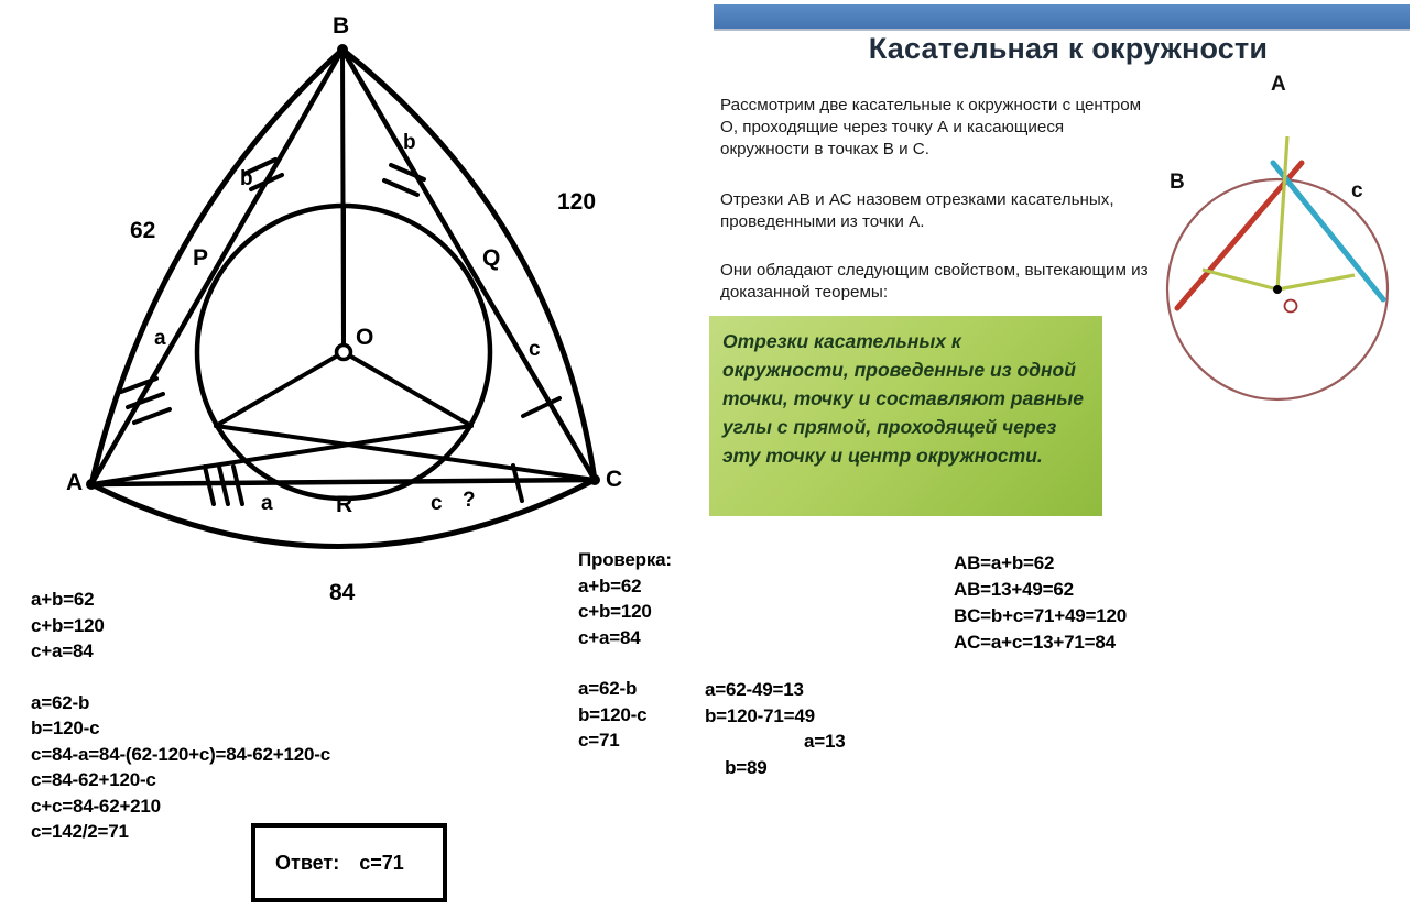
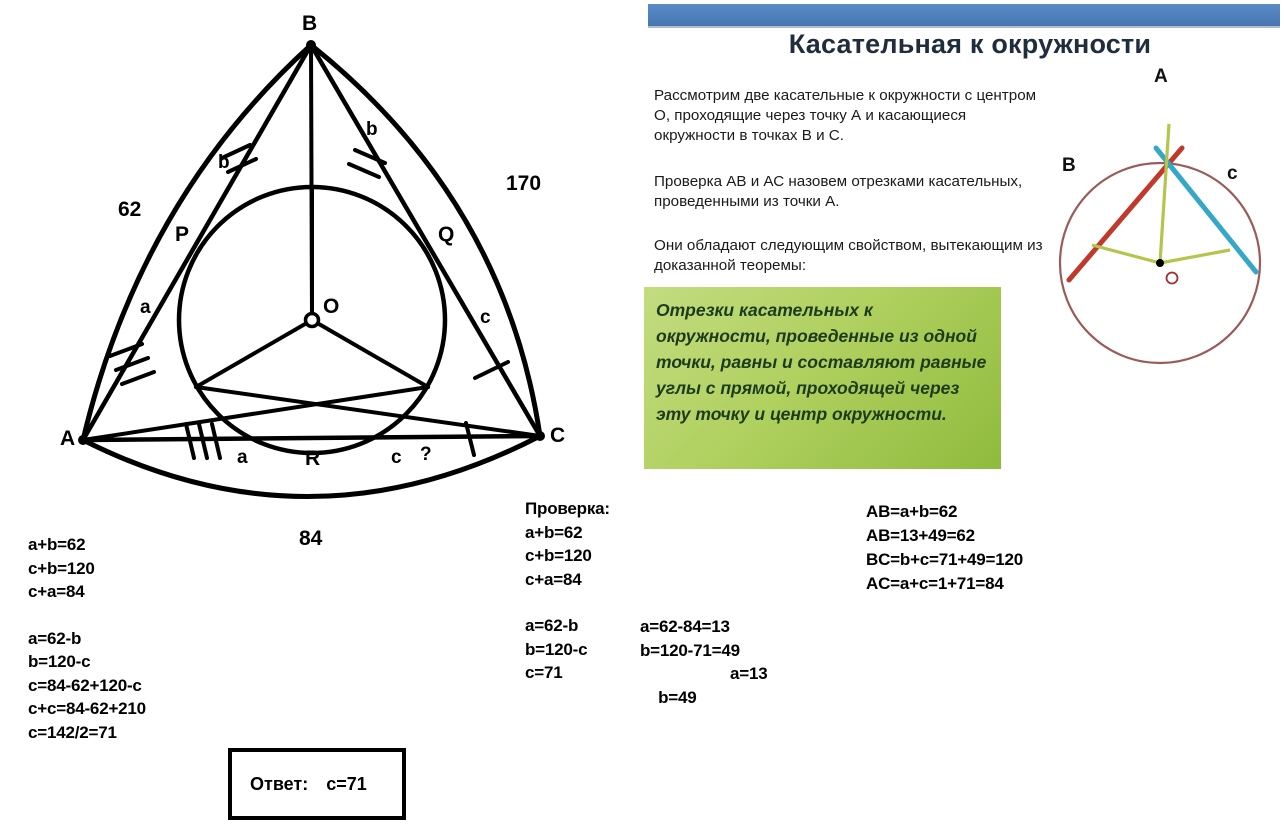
  B
  A
  C
  O
  P
  Q
  R
  b
  b
  a
  c
  a
  c
  ?
  62
- 120
+ 170
  84
  a+b=62
  c+b=120
  c+a=84
  a=62-b
  b=120-c
- c=84-a=84-(62-120+c)=84-62+120-c
  c=84-62+120-c
  c+c=84-62+210
  c=142/2=71
  Ответ:
  c=71
  Проверка:
  a+b=62
  c+b=120
  c+a=84
  a=62-b
  b=120-c
  c=71
- a=62-49=13
+ a=62-84=13
  b=120-71=49
- b=89
+ b=49
  a=13
  AB=a+b=62
  AB=13+49=62
  BC=b+c=71+49=120
- AC=a+c=13+71=84
+ AC=a+c=1+71=84
  Касательная к окружности
  Рассмотрим две касательные к окружности с центром О, проходящие через точку А и касающиеся окружности в точках В и С.
- Отрезки АВ и АС назовем отрезками касательных, проведенными из точки А.
+ Проверка АВ и АС назовем отрезками касательных, проведенными из точки А.
  Они обладают следующим свойством, вытекающим из доказанной теоремы:
- Отрезки касательных к окружности, проведенные из одной точки, точку и составляют равные углы с прямой, проходящей через эту точку и центр окружности.
+ Отрезки касательных к окружности, проведенные из одной точки, равны и составляют равные углы с прямой, проходящей через эту точку и центр окружности.
  A
  B
  c
